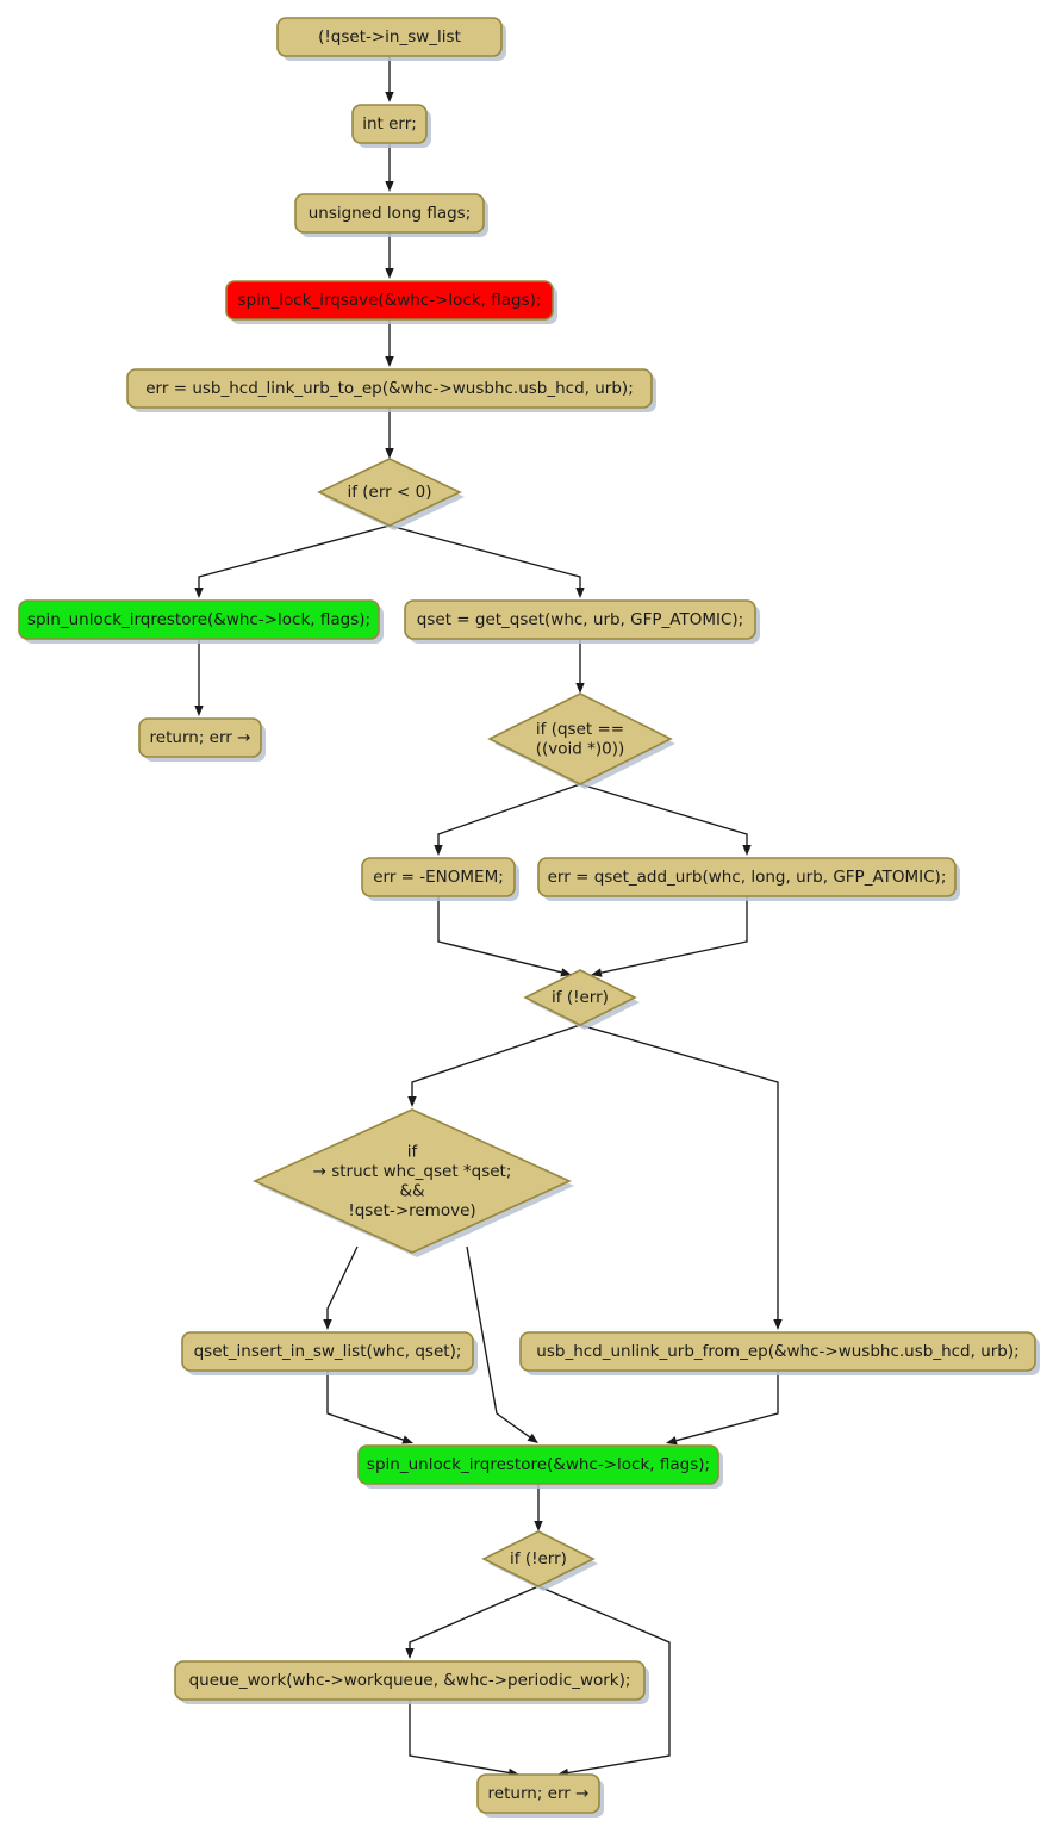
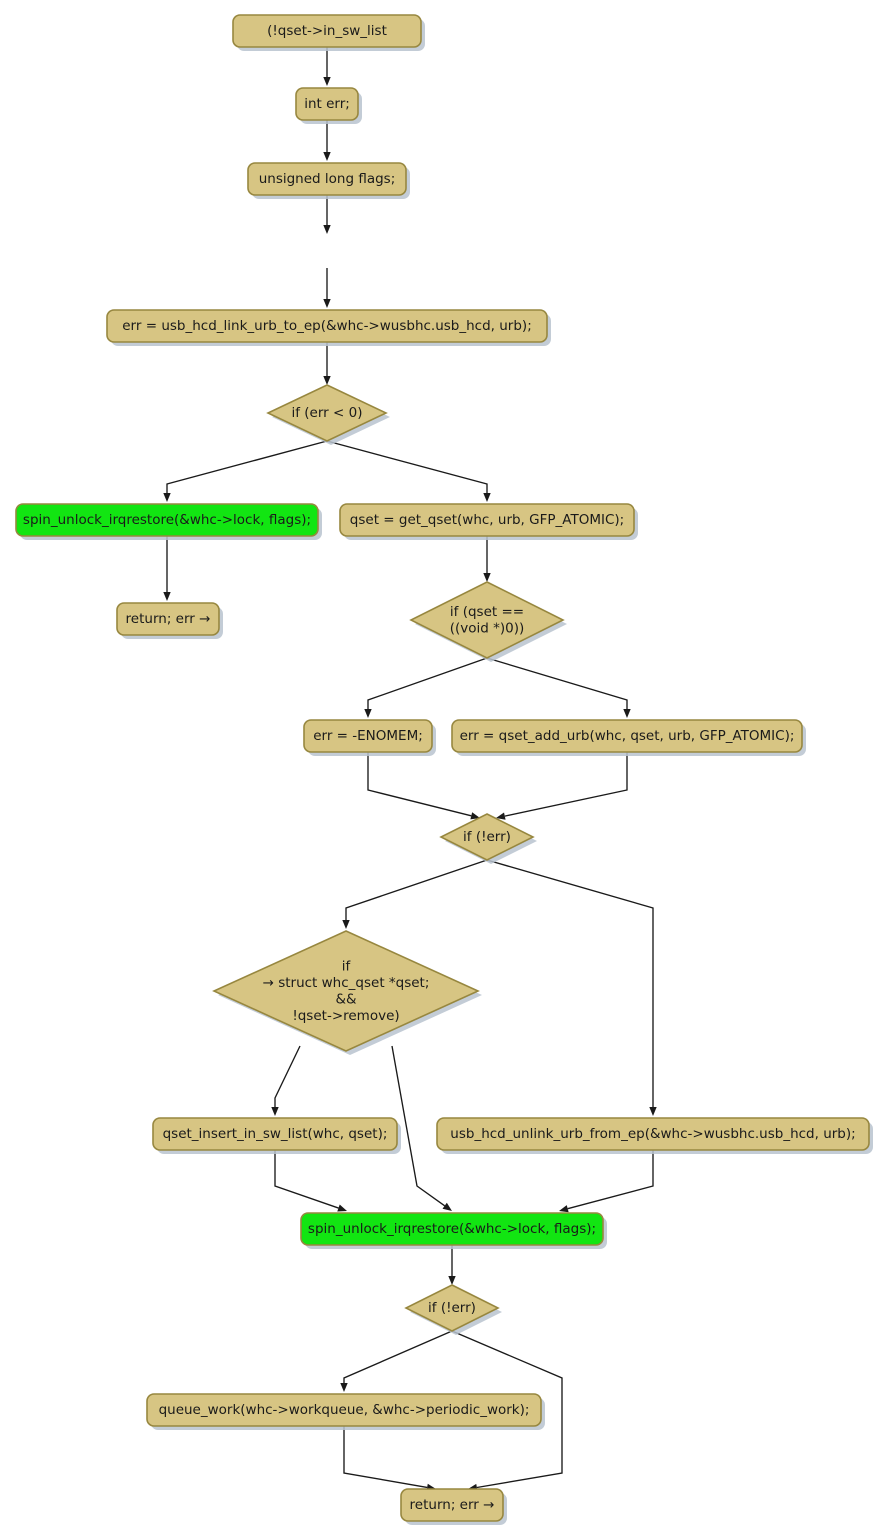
  (!qset->in_sw_list
  int err;
  unsigned long flags;
- spin_lock_irqsave(&whc->lock, flags);
  err = usb_hcd_link_urb_to_ep(&whc->wusbhc.usb_hcd, urb);
  if (err < 0)
  spin_unlock_irqrestore(&whc->lock, flags);
  qset = get_qset(whc, urb, GFP_ATOMIC);
  return; err →
  if (qset == ((void *)0))
  err = -ENOMEM;
- err = qset_add_urb(whc, long, urb, GFP_ATOMIC);
+ err = qset_add_urb(whc, qset, urb, GFP_ATOMIC);
  if (!err)
  if → struct whc_qset *qset; && !qset->remove)
  qset_insert_in_sw_list(whc, qset);
  usb_hcd_unlink_urb_from_ep(&whc->wusbhc.usb_hcd, urb);
  spin_unlock_irqrestore(&whc->lock, flags);
  if (!err)
  queue_work(whc->workqueue, &whc->periodic_work);
  return; err →
